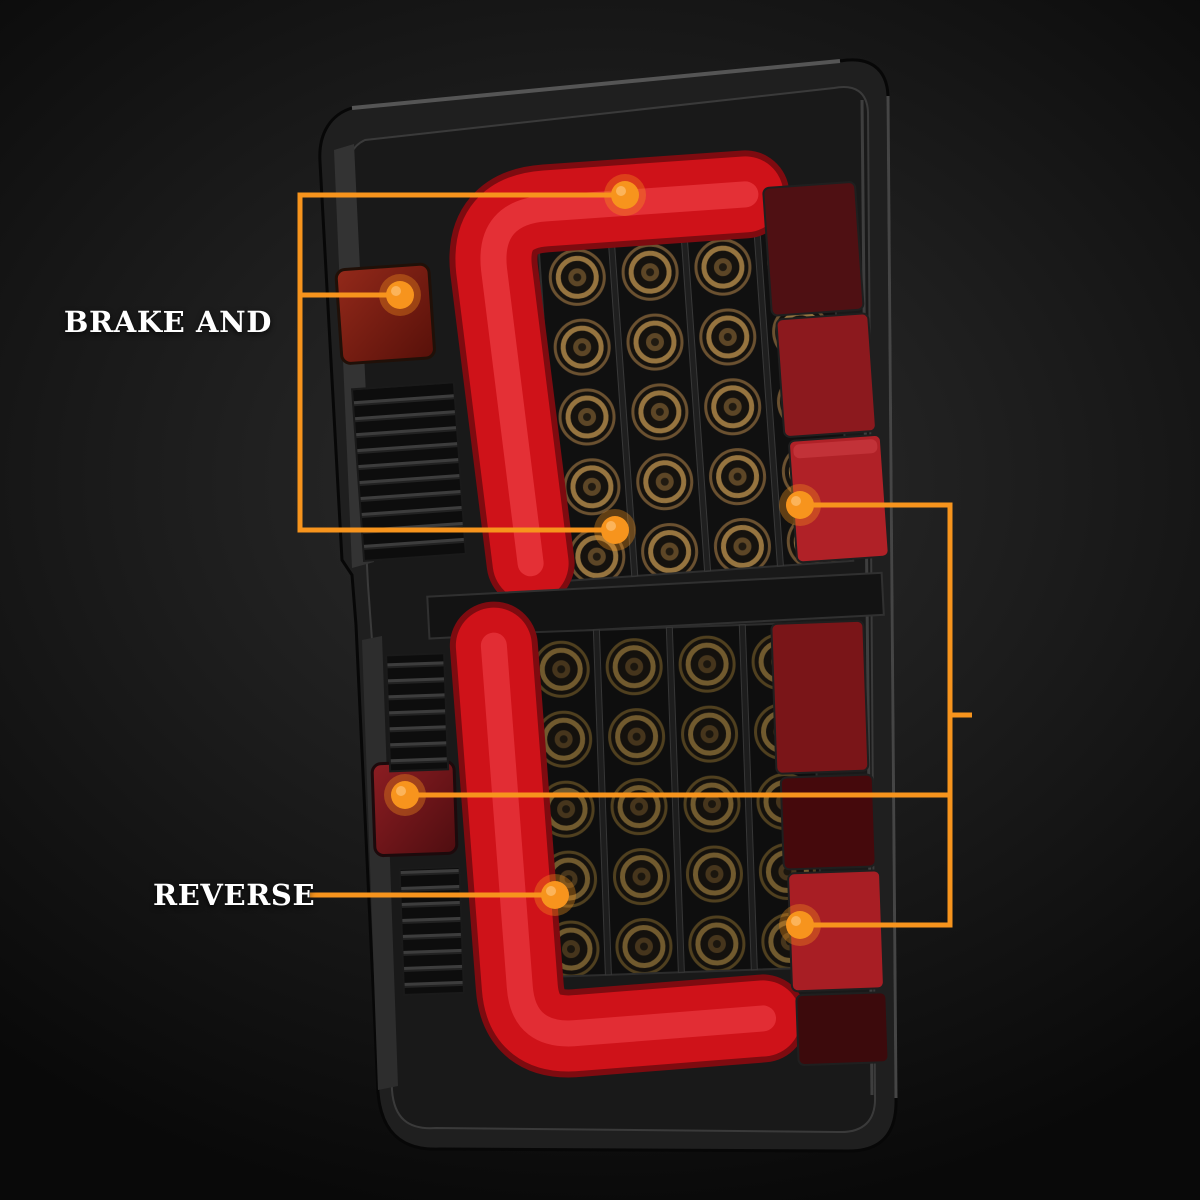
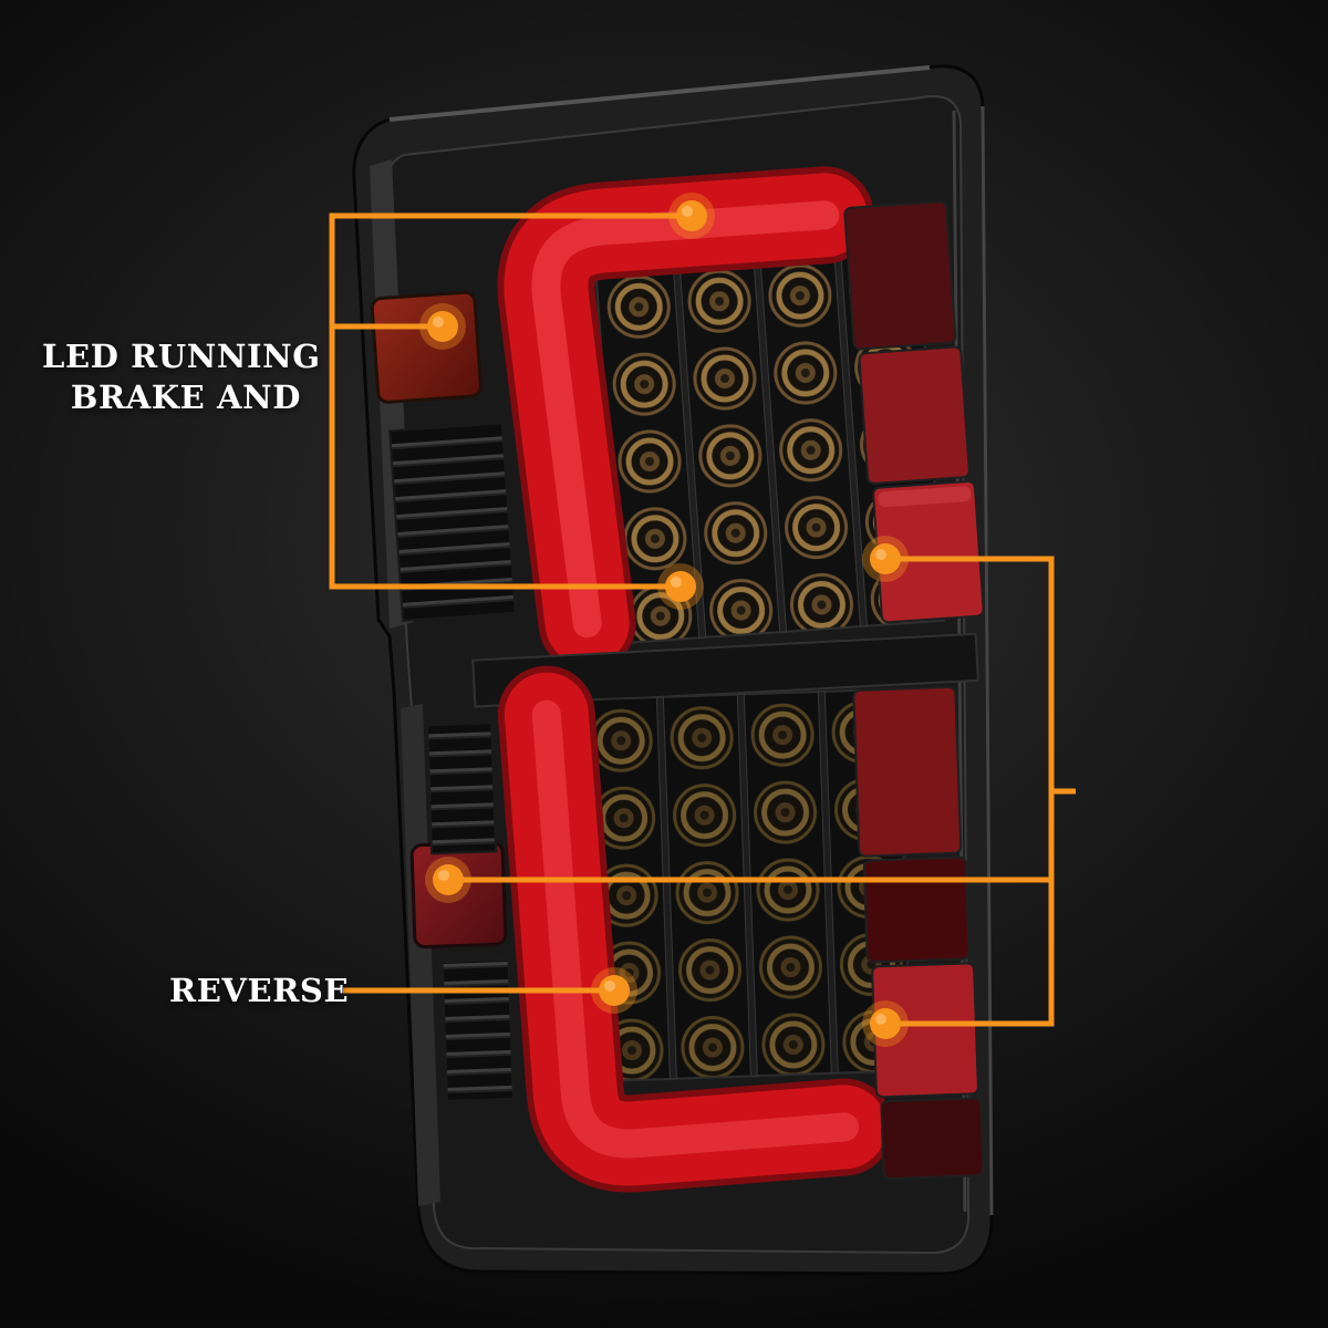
+ LED RUNNING
  BRAKE AND
  REVERSE
